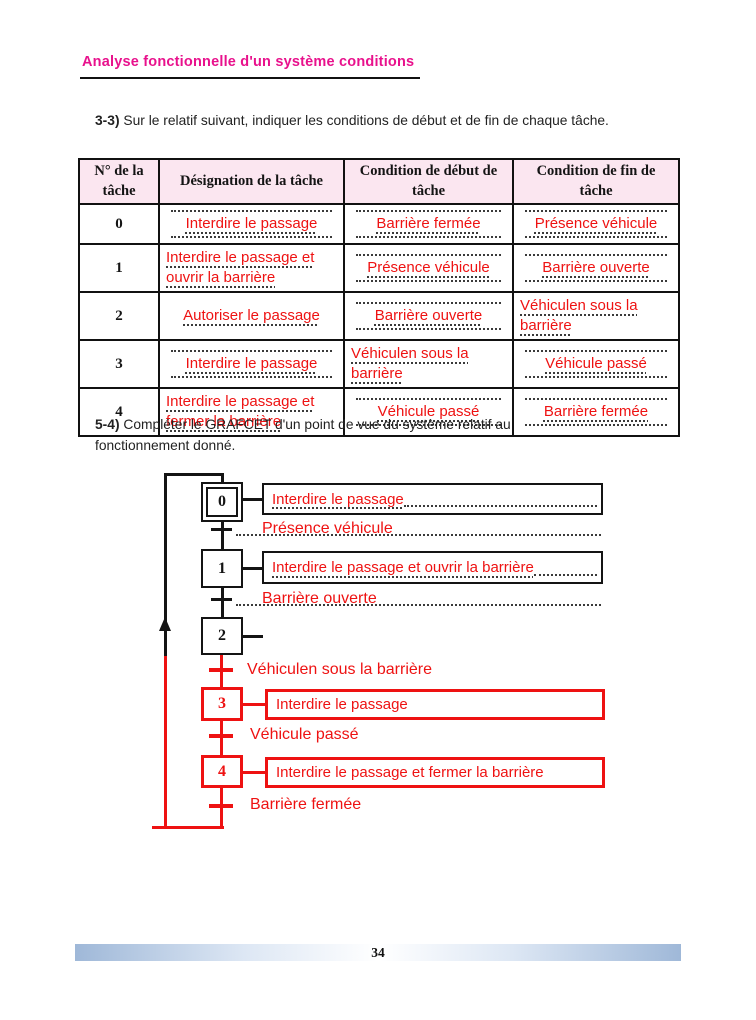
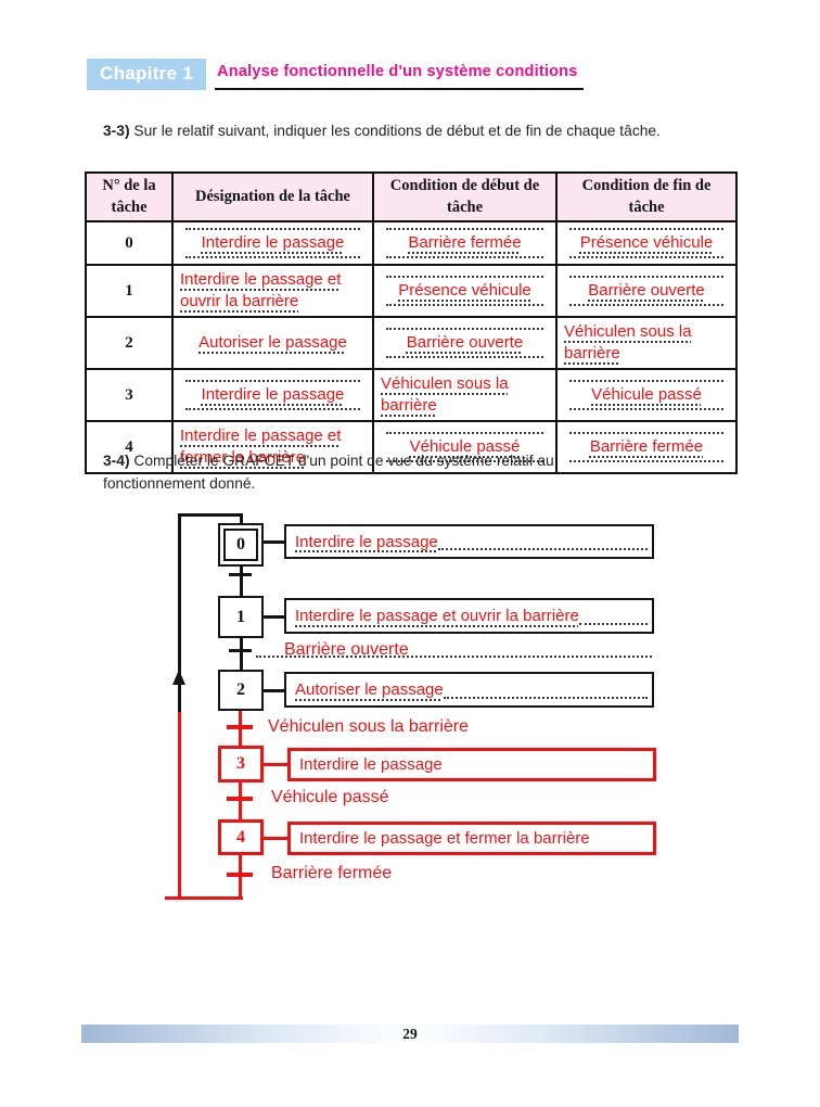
+ Chapitre 1
  Analyse fonctionnelle d'un système conditions
  3-3) Sur le relatif suivant, indiquer les conditions de début et de fin de chaque tâche.
  N° de la tâche	Désignation de la tâche	Condition de début de tâche	Condition de fin de tâche
  0	Interdire le passage	Barrière fermée	Présence véhicule
  1	Interdire le passage et ouvrir la barrière	Présence véhicule	Barrière ouverte
  2	Autoriser le passage	Barrière ouverte	Véhiculen sous la barrière
  3	Interdire le passage	Véhiculen sous la barrière	Véhicule passé
  4	Interdire le passage et fermer la barrière	Véhicule passé	Barrière fermée
- 5-4) Compléter le GRAFCET d'un point de vue du système relatif au fonctionnement donné.
+ 3-4) Compléter le GRAFCET d'un point de vue du système relatif au fonctionnement donné.
  0
  Interdire le passage
- Présence véhicule
  1
  Interdire le passage et ouvrir la barrière
  Barrière ouverte
  2
+ Autoriser le passage
  Véhiculen sous la barrière
  3
  Interdire le passage
  Véhicule passé
  4
  Interdire le passage et fermer la barrière
  Barrière fermée
- 34
+ 29
